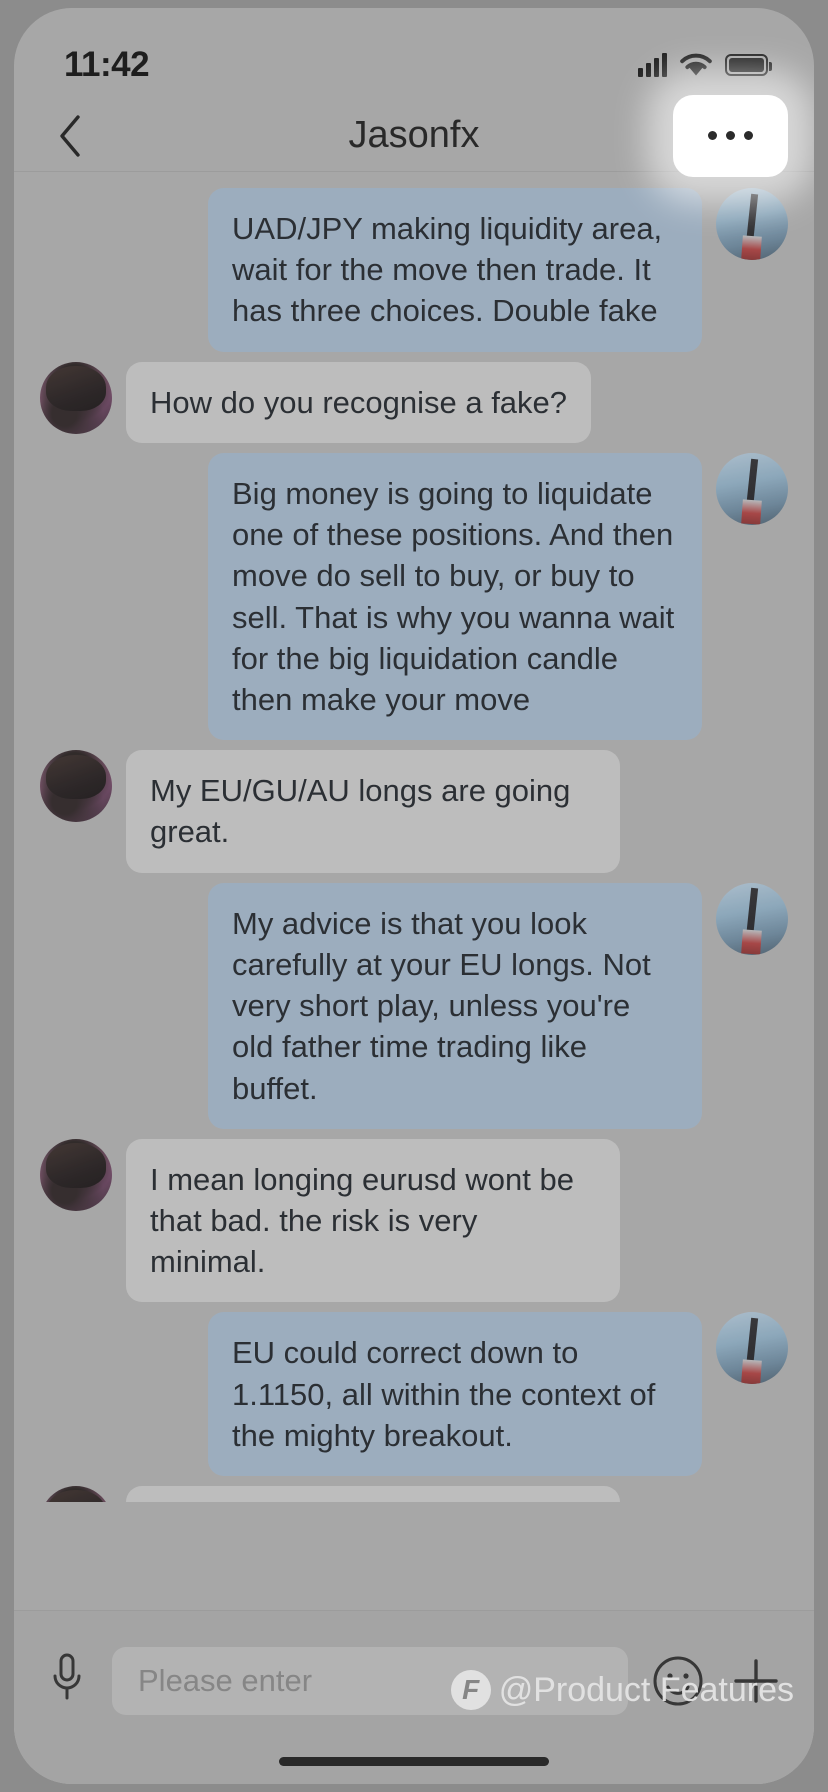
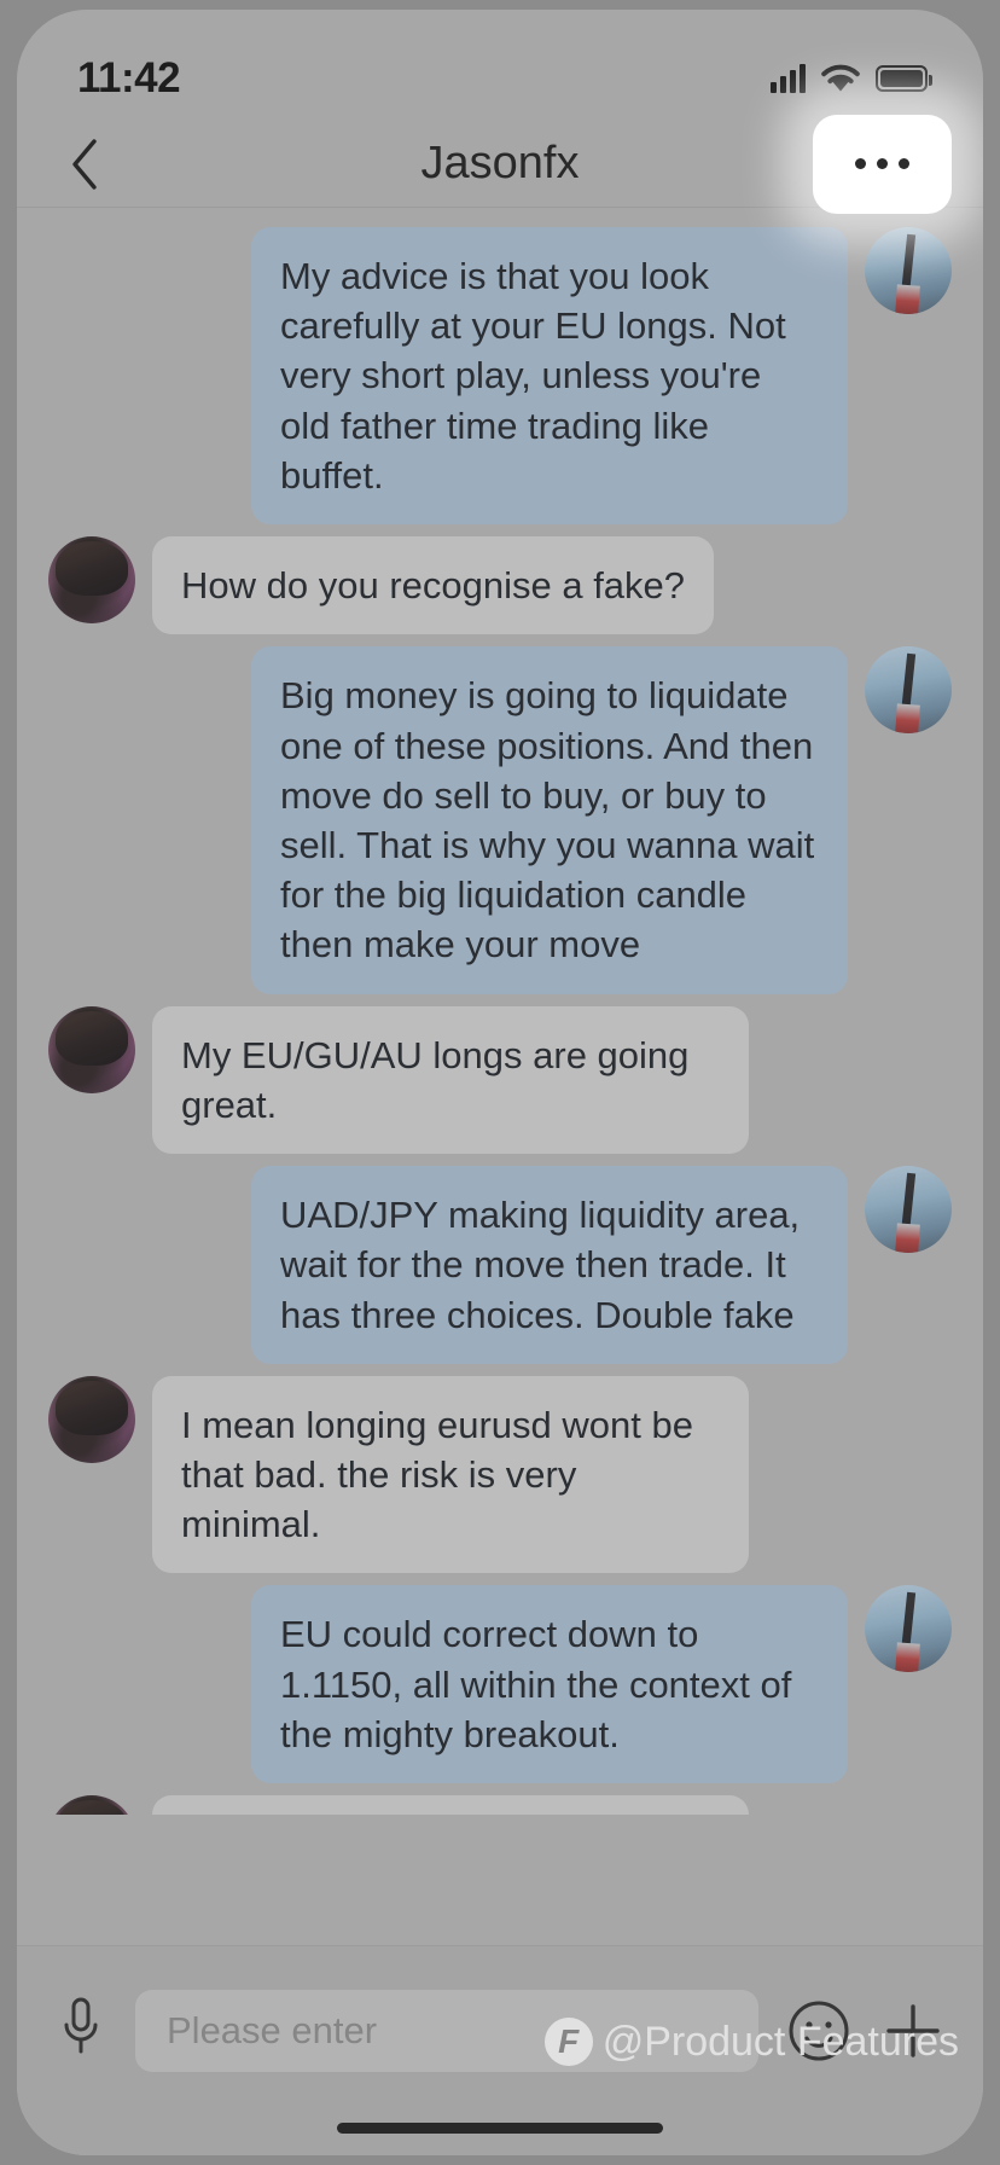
  11:42
  Jasonfx
- UAD/JPY making liquidity area, wait for the move then trade. It has three choices. Double fake
+ My advice is that you look carefully at your EU longs. Not very short play, unless you're old father time trading like buffet.
  How do you recognise a fake?
  Big money is going to liquidate one of these positions. And then move do sell to buy, or buy to sell. That is why you wanna wait for the big liquidation candle then make your move
  My EU/GU/AU longs are going great.
- My advice is that you look carefully at your EU longs. Not very short play, unless you're old father time trading like buffet.
+ UAD/JPY making liquidity area, wait for the move then trade. It has three choices. Double fake
  I mean longing eurusd wont be that bad. the risk is very minimal.
  EU could correct down to 1.1150, all within the context of the mighty breakout.
  Please enter
  F
  @Product Features
